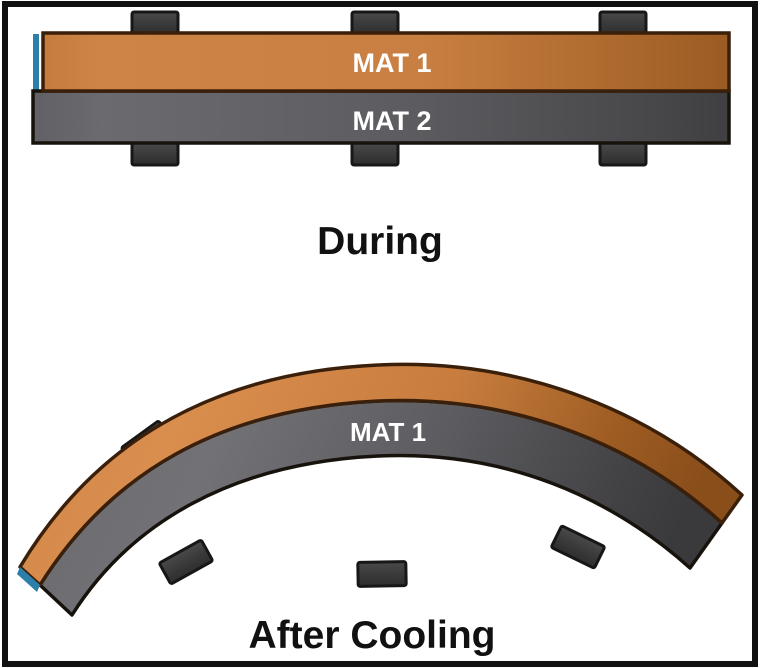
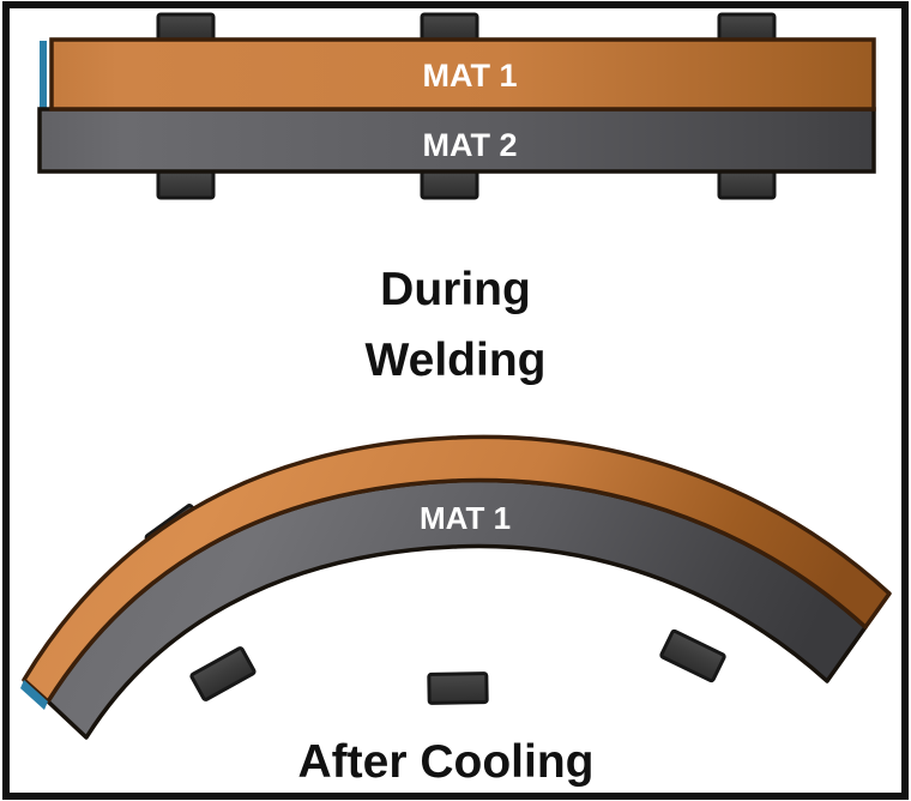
  MAT 1
  MAT 2
  During
+ Welding
  MAT 1
  MAT 2
  After Cooling
